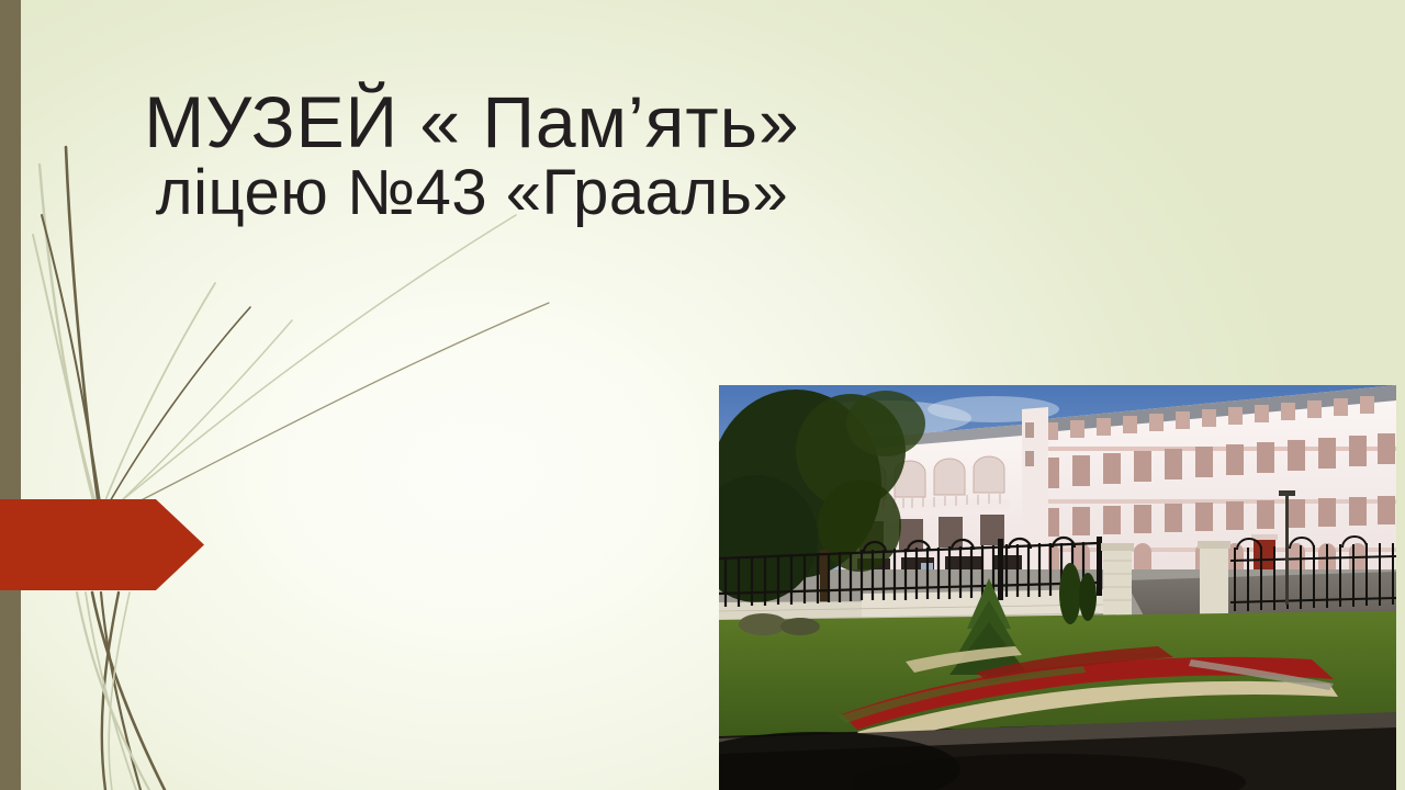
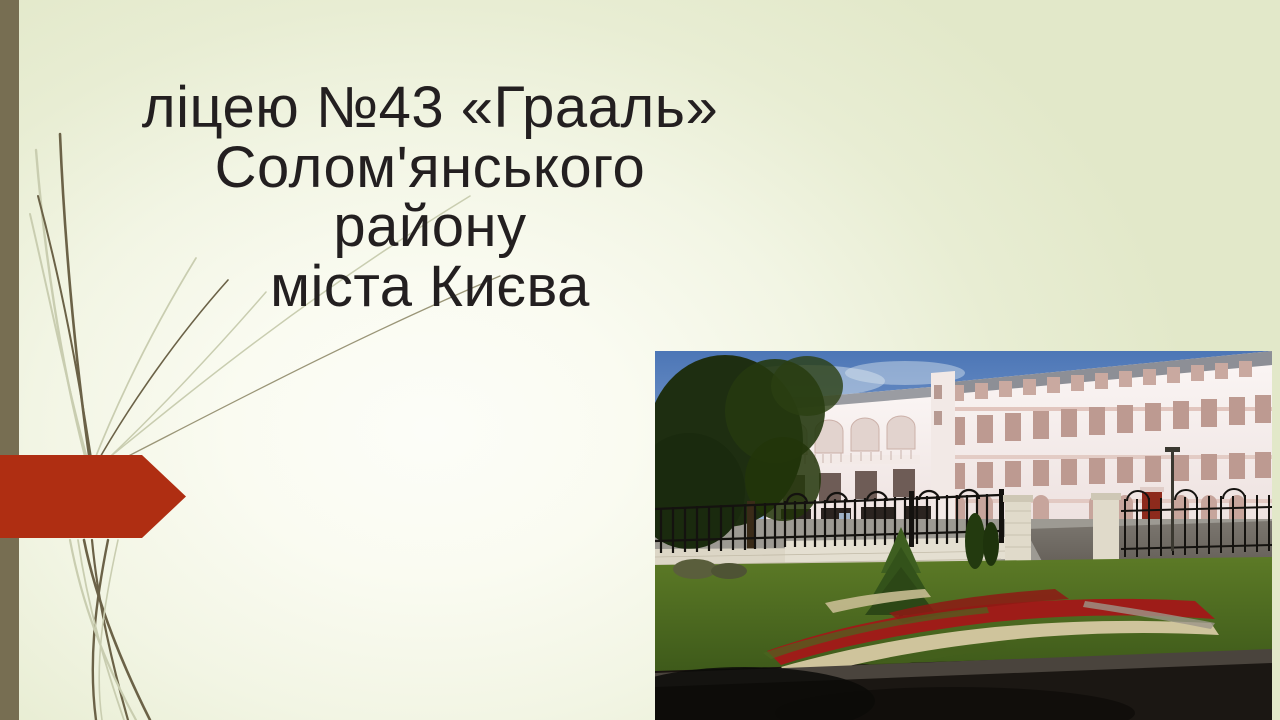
- МУЗЕЙ « Пам’ять»
  ліцею №43 «Грааль»
+ Солом'янського
+ району
+ міста Києва
